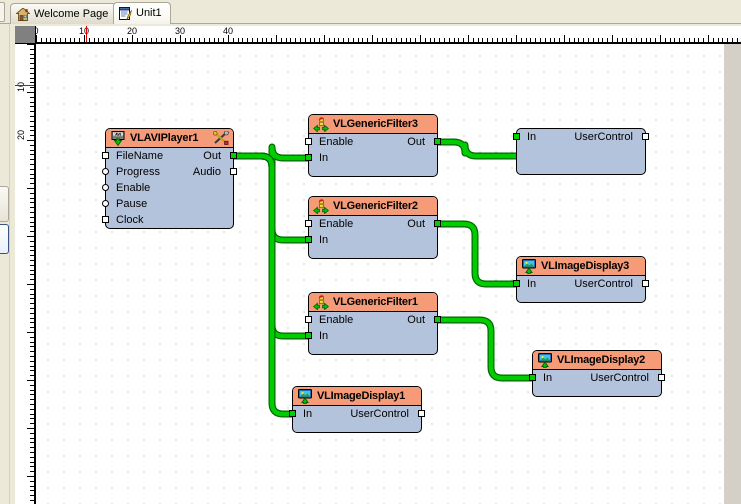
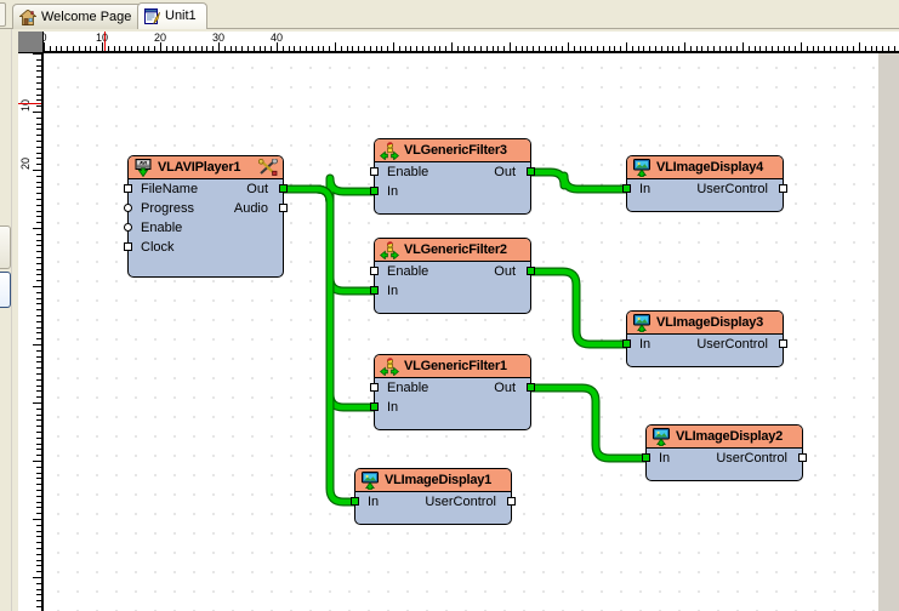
  Welcome Page
  Unit1
  0
  20
  30
  40
  VLAVIPlayer1
  FileName
  Out
  Progress
  Audio
  Enable
- Pause
  Clock
  VLGenericFilter3
  Enable
  Out
  In
  VLGenericFilter2
  Enable
  Out
  In
  VLGenericFilter1
  Enable
  Out
  In
  VLImageDisplay1
  In
  UserControl
+ VLImageDisplay4
  In
  UserControl
  VLImageDisplay3
  In
  UserControl
  VLImageDisplay2
  In
  UserControl
